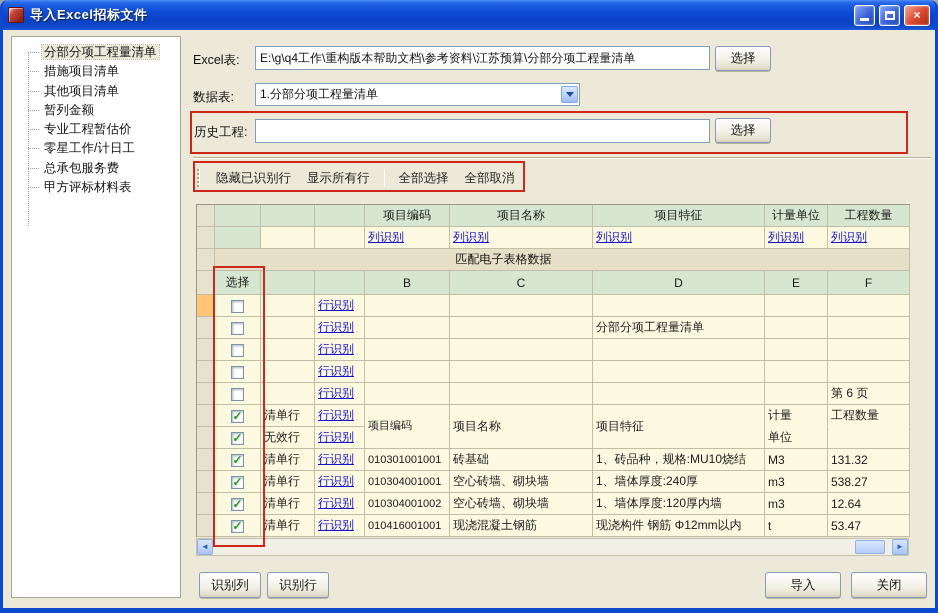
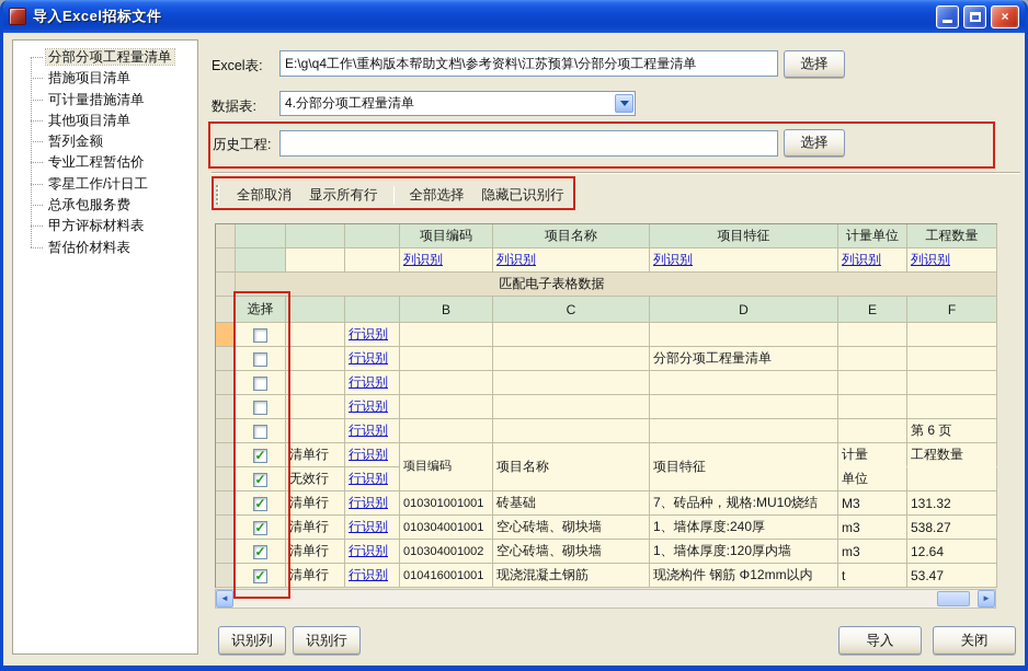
  导入Excel招标文件
  ×
  分部分项工程量清单
  措施项目清单
+ 可计量措施清单
  其他项目清单
  暂列金额
  专业工程暂估价
  零星工作/计日工
  总承包服务费
  甲方评标材料表
+ 暂估价材料表
  Excel表:
  E:\g\q4工作\重构版本帮助文档\参考资料\江苏预算\分部分项工程量清单
  选择
  数据表:
- 1.分部分项工程量清单
+ 4.分部分项工程量清单
  历史工程:
  选择
- 隐藏已识别行
+ 全部取消
  显示所有行
  全部选择
- 全部取消
+ 隐藏已识别行
  				项目编码	项目名称	项目特征	计量单位	工程数量
  				列识别	列识别	列识别	列识别	列识别
  	匹配电子表格数据
  	选择			B	C	D	E	F
  			行识别
  			行识别			分部分项工程量清单
  			行识别
  			行识别
  			行识别					第 6 页
  	✓	清单行	行识别	项目编码	项目名称	项目特征	计量	工程数量
  	✓	无效行	行识别	单位
- 	✓	清单行	行识别	010301001001	砖基础	1、砖品种，规格:MU10烧结	M3	131.32
+ 	✓	清单行	行识别	010301001001	砖基础	7、砖品种，规格:MU10烧结	M3	131.32
  	✓	清单行	行识别	010304001001	空心砖墙、砌块墙	1、墙体厚度:240厚	m3	538.27
  	✓	清单行	行识别	010304001002	空心砖墙、砌块墙	1、墙体厚度:120厚内墙	m3	12.64
  	✓	清单行	行识别	010416001001	现浇混凝土钢筋	现浇构件 钢筋 Φ12mm以内	t	53.47
  ◄
  ►
  识别列
  识别行
  导入
  关闭
